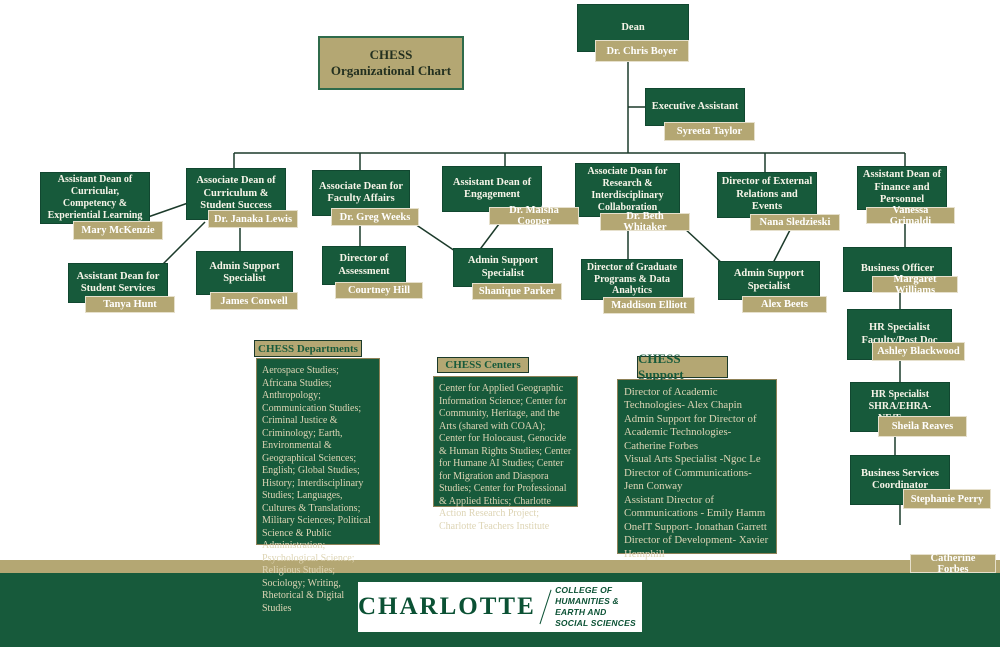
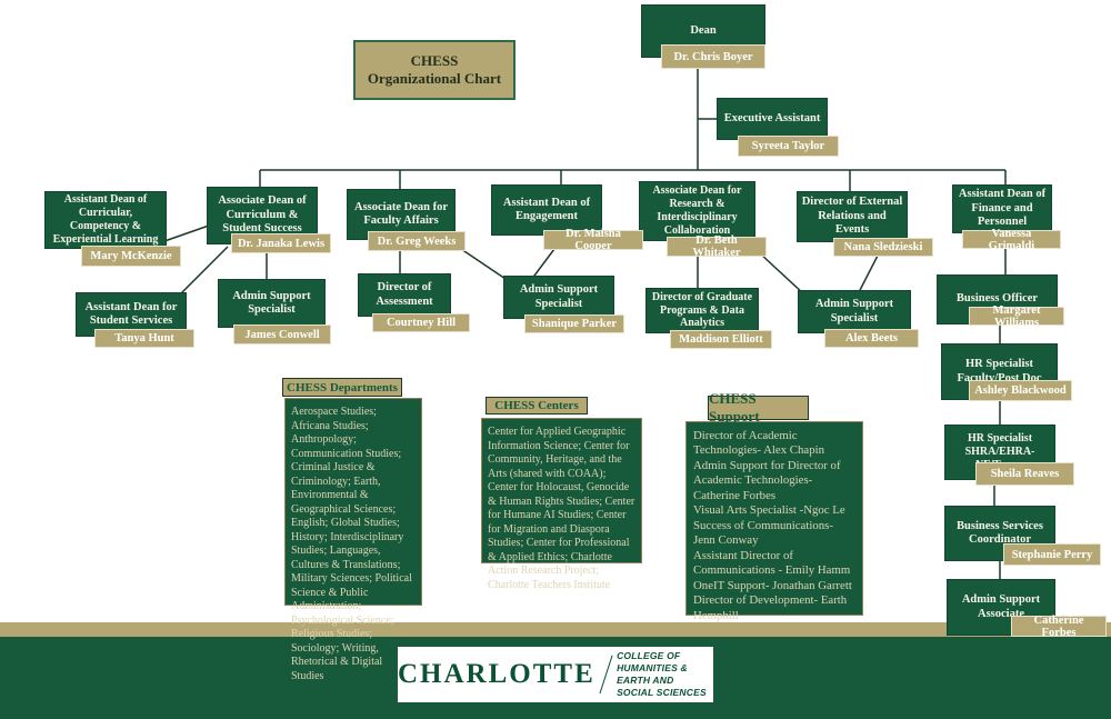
  CHESS
  Organizational Chart
  Dean
  Dr. Chris Boyer
  Executive Assistant
  Syreeta Taylor
  Assistant Dean of Curricular, Competency & Experiential Learning
  Mary McKenzie
  Associate Dean of Curriculum & Student Success
  Dr. Janaka Lewis
  Associate Dean for Faculty Affairs
  Dr. Greg Weeks
  Assistant Dean of Engagement
  Dr. Maisha Cooper
  Associate Dean for Research & Interdisciplinary Collaboration
  Dr. Beth Whitaker
  Director of External Relations and Events
  Nana Sledzieski
  Assistant Dean of Finance and Personnel
  Vanessa Grimaldi
  Assistant Dean for Student Services
  Tanya Hunt
  Admin Support Specialist
  James Conwell
  Director of Assessment
  Courtney Hill
  Admin Support Specialist
  Shanique Parker
  Director of Graduate Programs & Data Analytics
  Maddison Elliott
  Admin Support Specialist
  Alex Beets
  Business Officer
  Margaret Williams
  HR Specialist Faculty/Post Doc
  Ashley Blackwood
  HR Specialist SHRA/EHRA-
  Sheila Reaves
  Business Services Coordinator
  Stephanie Perry
+ Admin Support Associate
  Catherine Forbes
  CHESS Departments
  Aerospace Studies; Africana Studies; Anthropology; Communication Studies; Criminal Justice & Criminology; Earth, Environmental & Geographical Sciences; English; Global Studies; History; Interdisciplinary Studies; Languages, Cultures & Translations; Military Sciences; Political Science & Public Administration; Psychological Science; Religious Studies; Sociology; Writing, Rhetorical & Digital Studies
  CHESS Centers
  Center for Applied Geographic Information Science; Center for Community, Heritage, and the Arts (shared with COAA); Center for Holocaust, Genocide & Human Rights Studies; Center for Humane AI Studies; Center for Migration and Diaspora Studies; Center for Professional & Applied Ethics; Charlotte Action Research Project; Charlotte Teachers Institute
  CHESS Support
  Director of Academic Technologies- Alex Chapin Admin Support for Director of Academic Technologies- Catherine Forbes
  Visual Arts Specialist -Ngoc Le
- Director of Communications- Jenn Conway
+ Success of Communications- Jenn Conway
  Assistant Director of Communications - Emily Hamm
  OneIT Support- Jonathan Garrett
- Director of Development- Xavier Hemphill
+ Director of Development- Earth Hemphill
  CHARLOTTE
  COLLEGE OF HUMANITIES &
  EARTH AND SOCIAL SCIENCES
